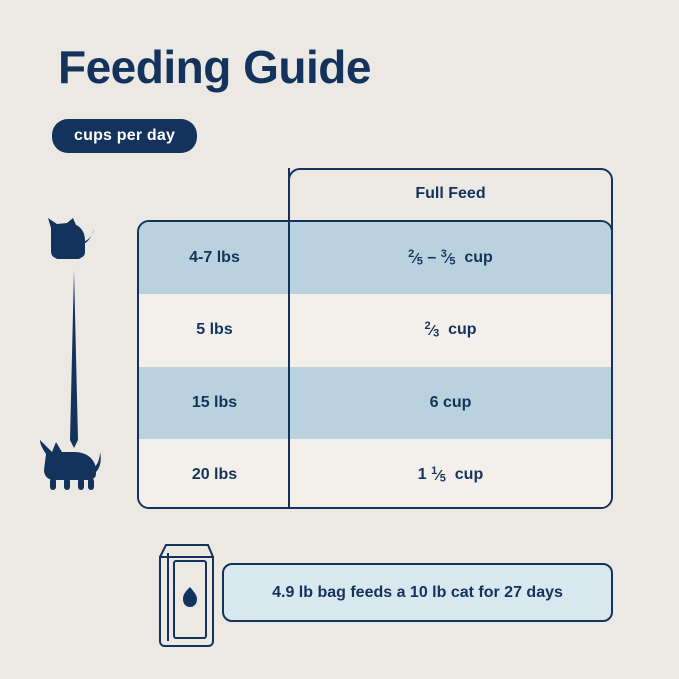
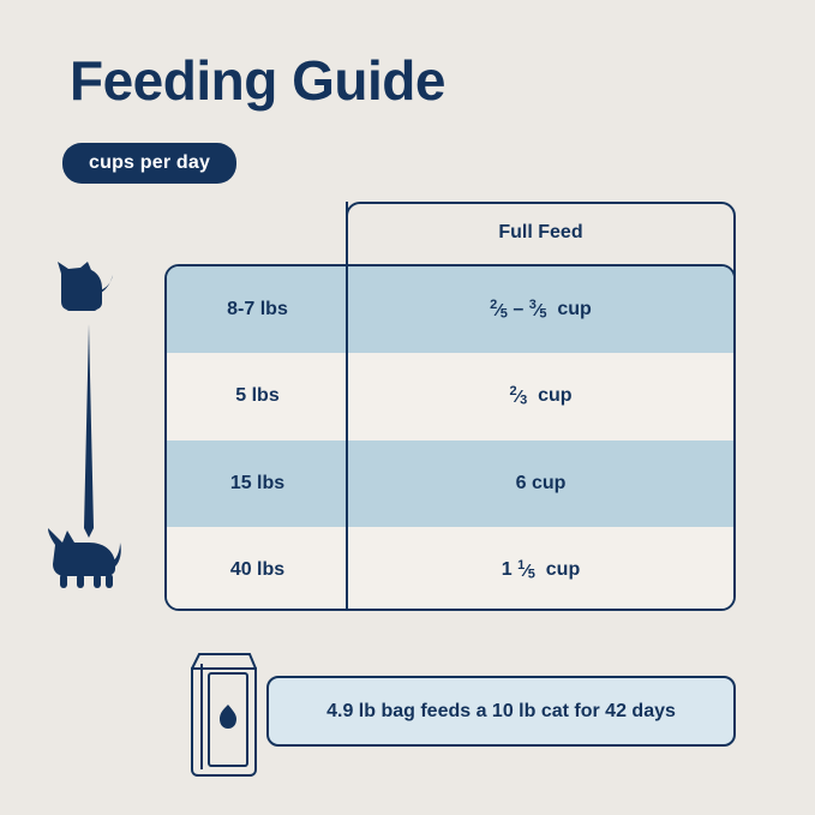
  Feeding Guide
  cups per day
  Full Feed
- 4-7 lbs
+ 8-7 lbs
  2⁄5
  –
  3⁄5
  cup
  5 lbs
  2⁄3
  cup
  15 lbs
  6 cup
- 20 lbs
+ 40 lbs
  1
  1⁄5
  cup
- 4.9 lb bag feeds a 10 lb cat for 27 days
+ 4.9 lb bag feeds a 10 lb cat for 42 days
